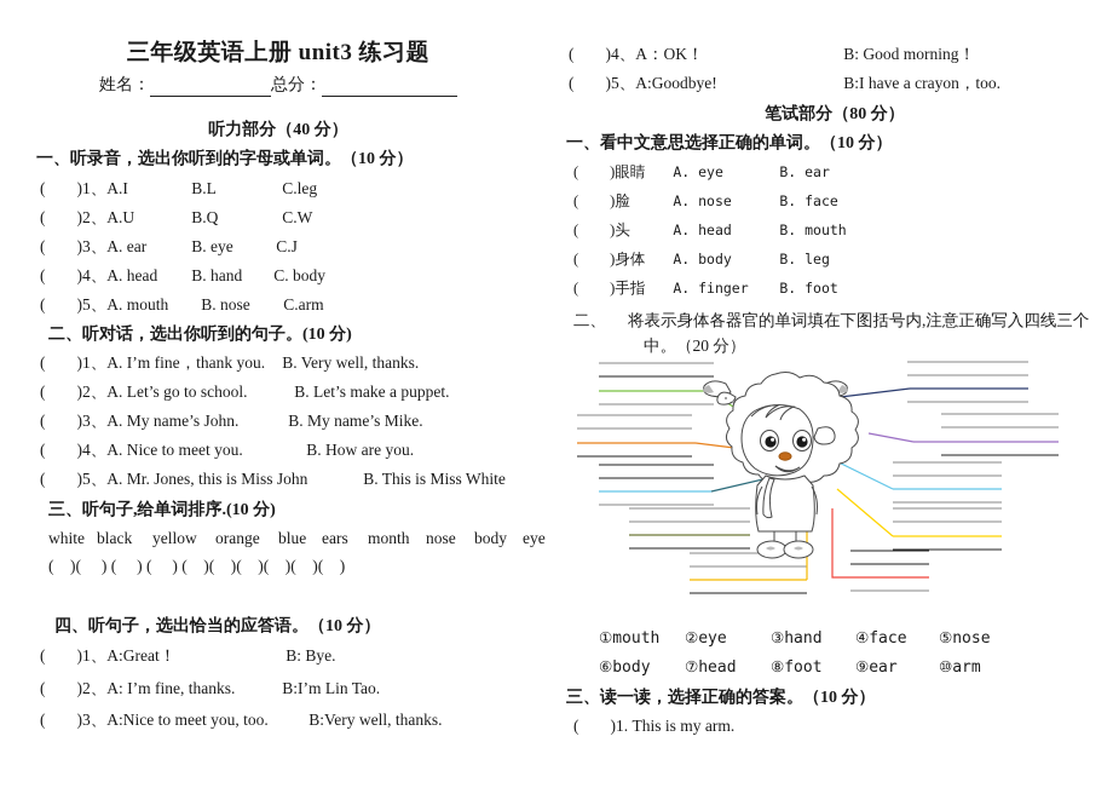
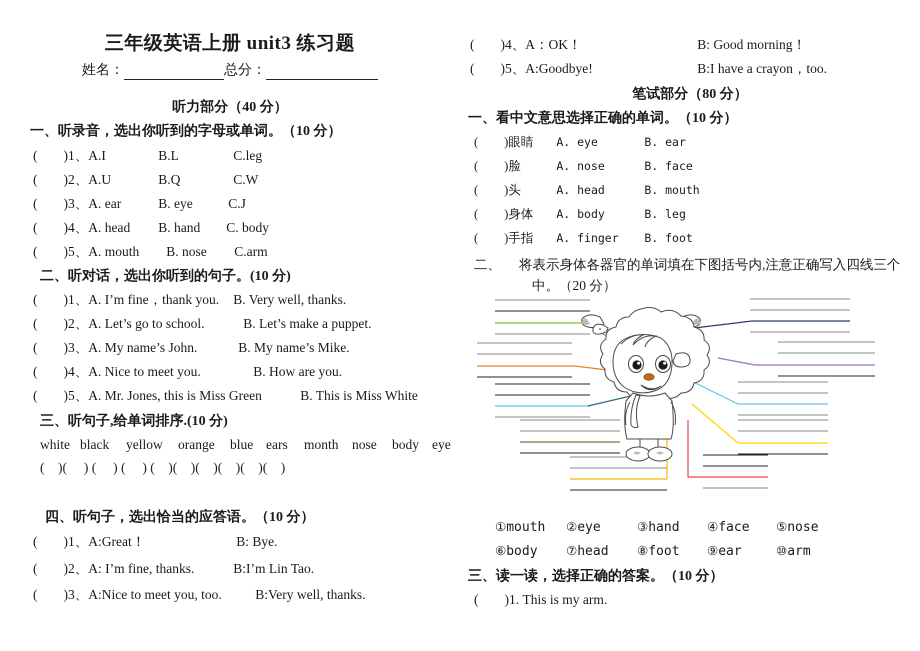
  三年级英语上册 unit3 练习题
  姓名： 总分：
  听力部分（40 分）
  一、听录音，选出你听到的字母或单词。（10 分）
  ( )1、A.I B.L C.leg
  ( )2、A.U B.Q C.W
  ( )3、A. ear B. eye C.J
  ( )4、A. head B. hand C. body
  ( )5、A. mouth B. nose C.arm
  二、听对话，选出你听到的句子。(10 分)
  ( )1、A. I’m fine，thank you. B. Very well, thanks.
  ( )2、A. Let’s go to school. B. Let’s make a puppet.
  ( )3、A. My name’s John. B. My name’s Mike.
  ( )4、A. Nice to meet you. B. How are you.
- ( )5、A. Mr. Jones, this is Miss John B. This is Miss White
+ ( )5、A. Mr. Jones, this is Miss Green B. This is Miss White
  三、听句子,给单词排序.(10 分)
  white black yellow orange blue ears month nose body eye
  ( )( ) ( ) ( ) ( )( )( )( )( )( )
  四、听句子，选出恰当的应答语。（10 分）
  ( )1、A:Great！ B: Bye.
  ( )2、A: I’m fine, thanks. B:I’m Lin Tao.
  ( )3、A:Nice to meet you, too. B:Very well, thanks.
  ( )4、A：OK！ B: Good morning！
  ( )5、A:Goodbye! B:I have a crayon，too.
  笔试部分（80 分）
  一、看中文意思选择正确的单词。（10 分）
  ( )眼睛 A. eye B. ear
  ( )脸 A. nose B. face
  ( )头 A. head B. mouth
  ( )身体 A. body B. leg
  ( )手指 A. finger B. foot
  二、 将表示身体各器官的单词填在下图括号内,注意正确写入四线三个
  中。（20 分）
  ①mouth ②eye ③hand ④face ⑤nose
  ⑥body ⑦head ⑧foot ⑨ear ⑩arm
  三、读一读，选择正确的答案。（10 分）
  ( )1. This is my arm.
